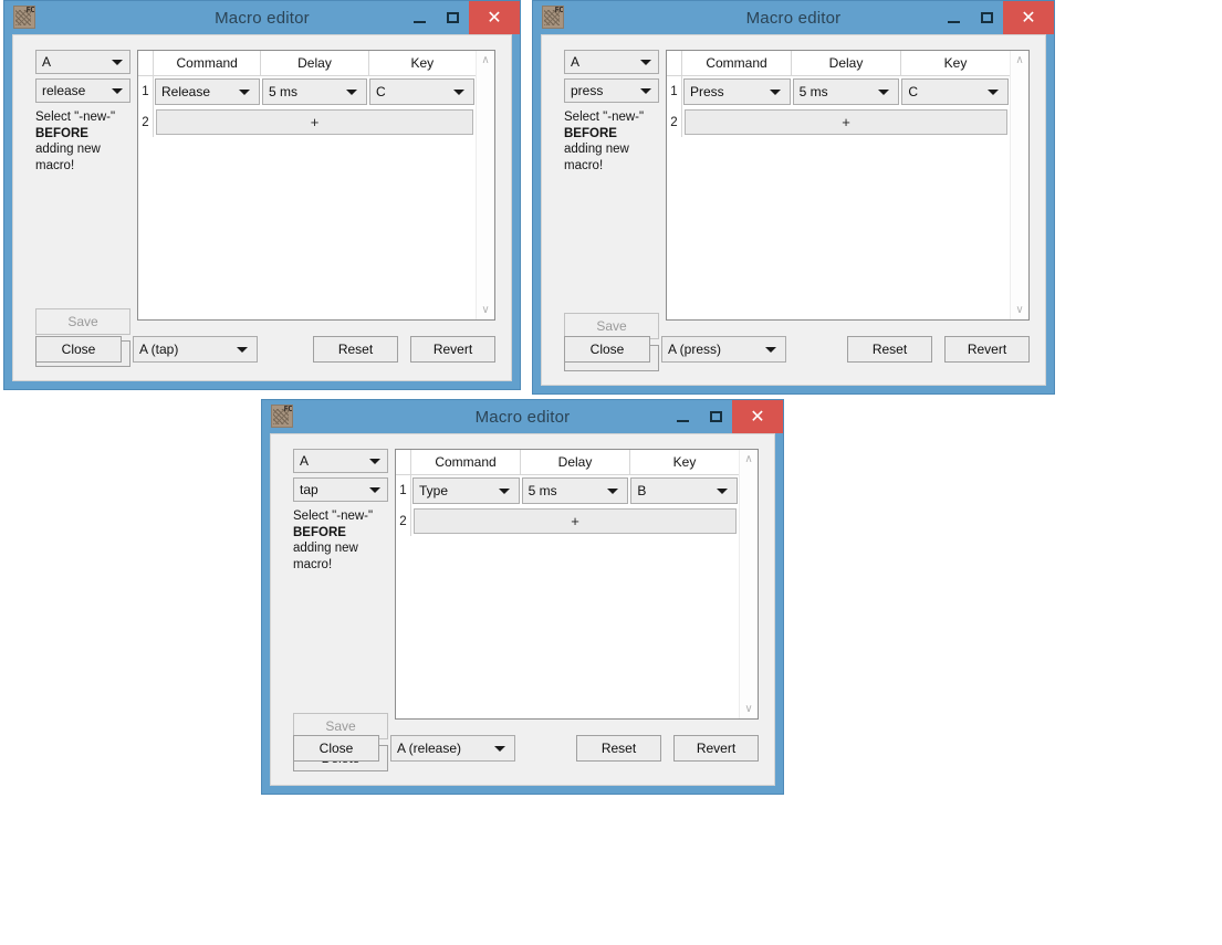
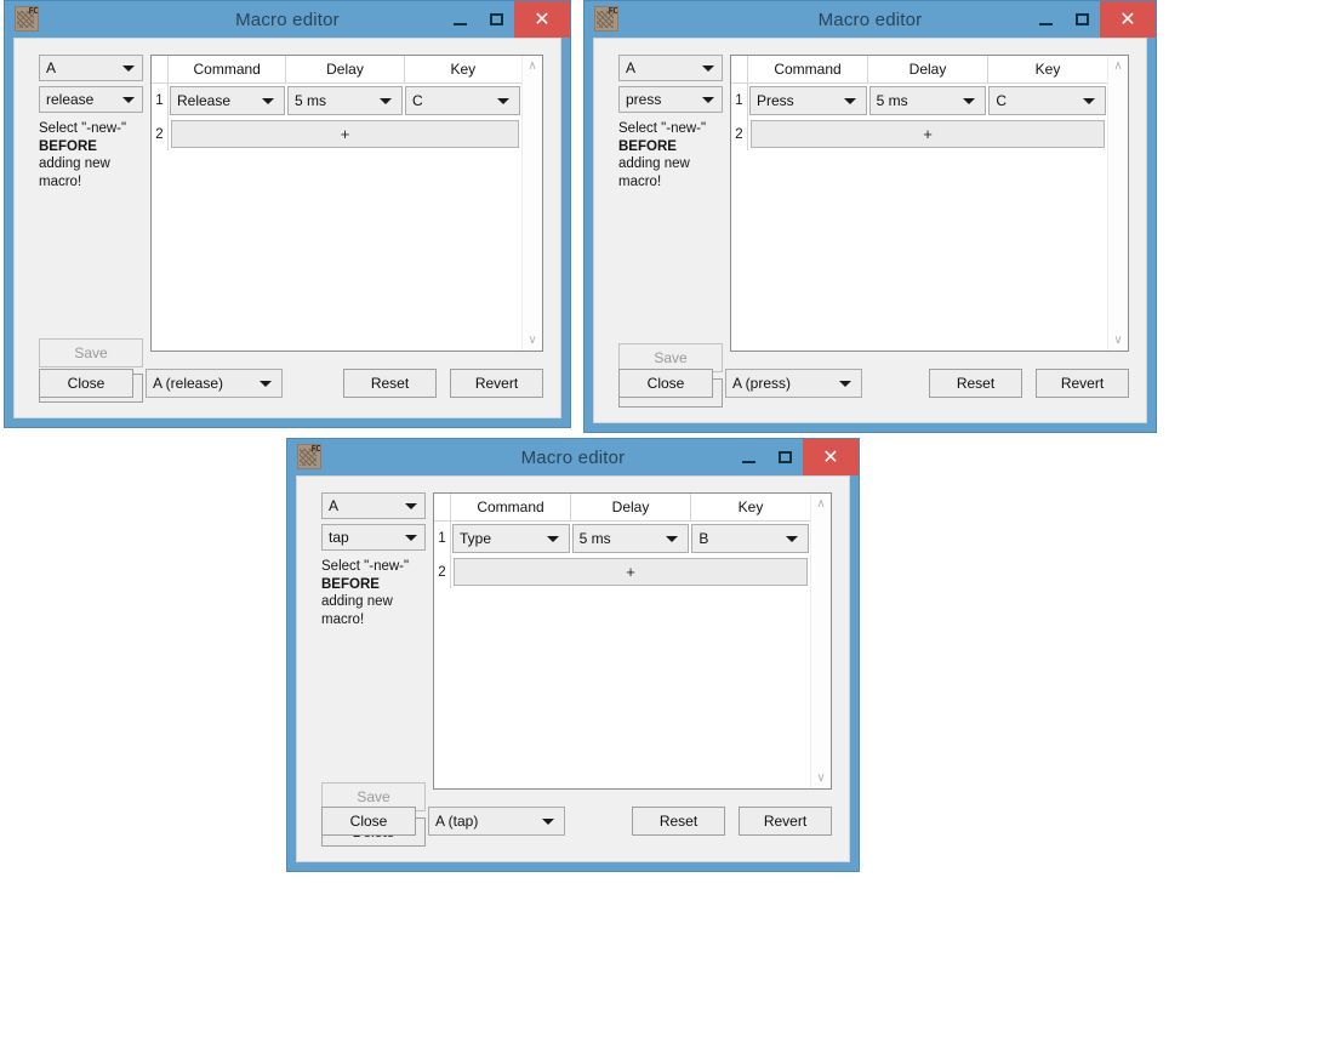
  FC
  Macro editor
  ✕
  A
  release
  Select "-new-"
  BEFORE
  adding new
  macro!
  Save
  Command
  Delay
  Key
  1
  Release
  5 ms
  C
  2
  +
  ∧
  ∨
  Close
- A (tap)
+ A (release)
  Reset
  Revert
  FC
  Macro editor
  ✕
  A
  press
  Select "-new-"
  BEFORE
  adding new
  macro!
  Save
  Command
  Delay
  Key
  1
  Press
  5 ms
  C
  2
  +
  ∧
  ∨
  Close
  A (press)
  Reset
  Revert
  FC
  Macro editor
  ✕
  A
  tap
  Select "-new-"
  BEFORE
  adding new
  macro!
  Save
  Command
  Delay
  Key
  1
  Type
  5 ms
  B
  2
  +
  ∧
  ∨
  Close
- A (release)
+ A (tap)
  Reset
  Revert
